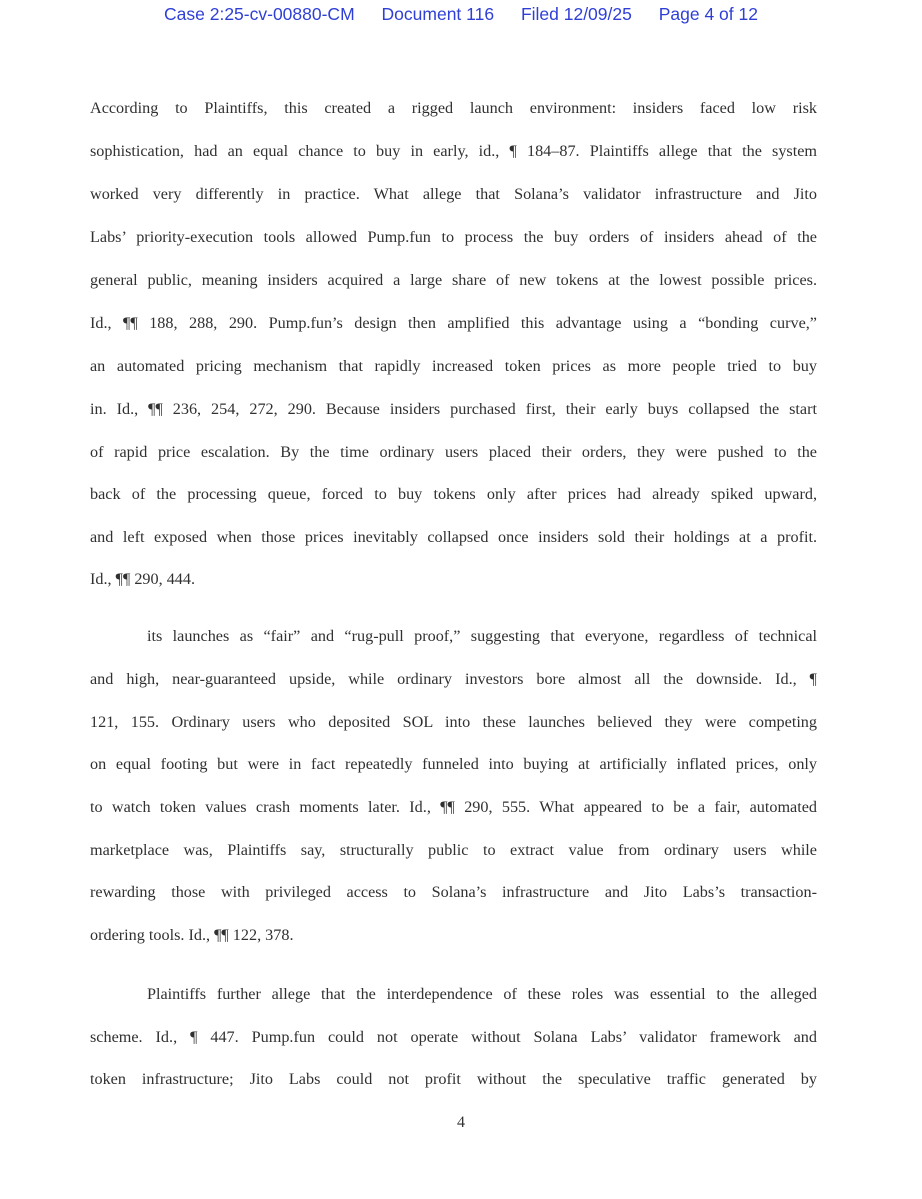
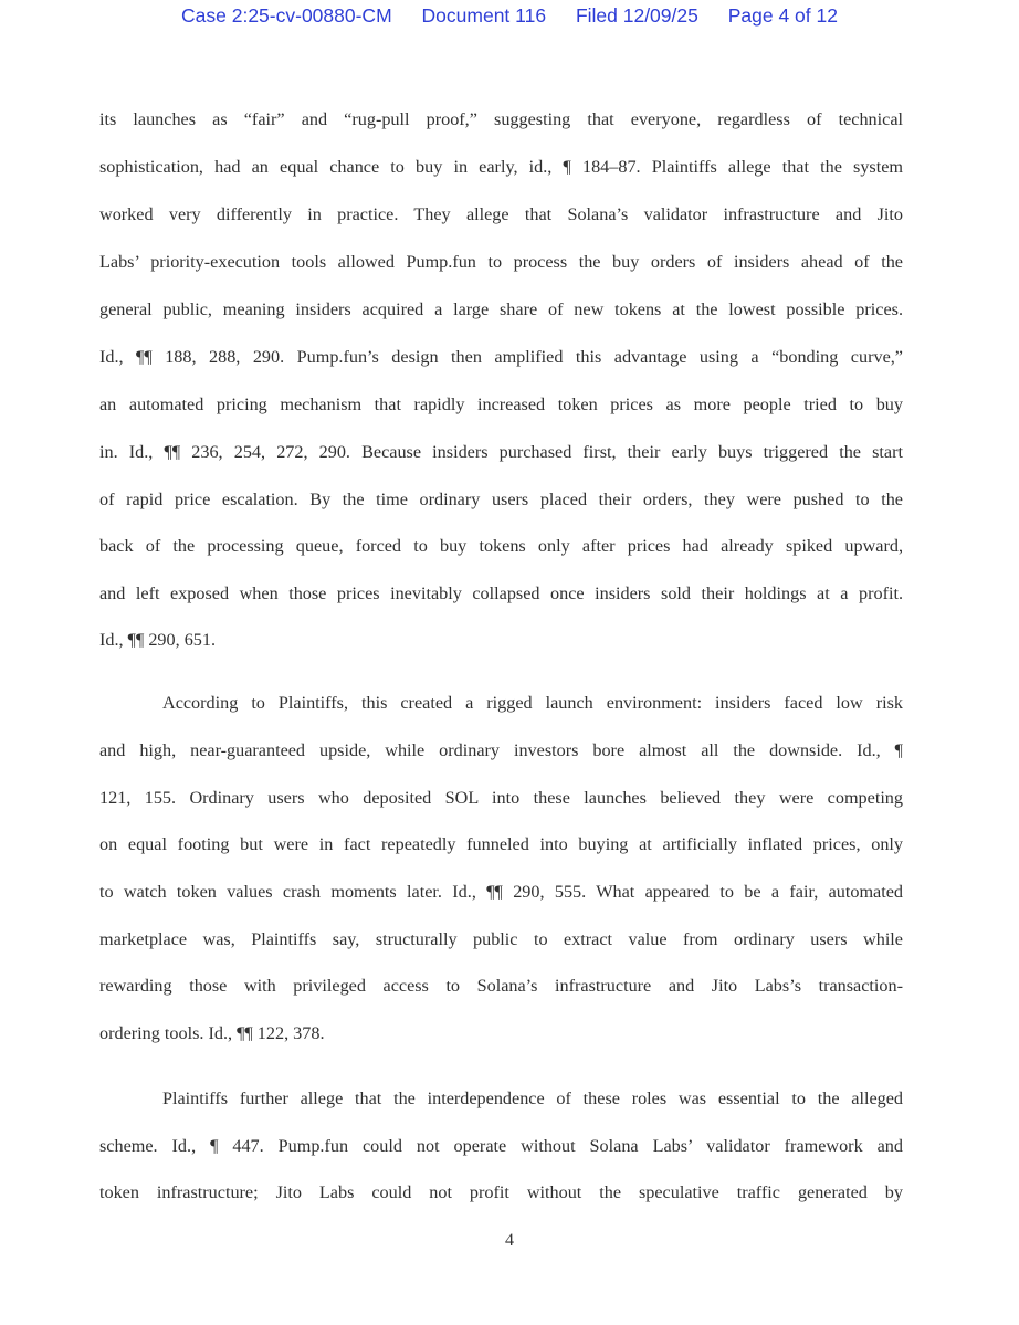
  Case 2:25-cv-00880-CM Document 116 Filed 12/09/25 Page 4 of 12
- According to Plaintiffs, this created a rigged launch environment: insiders faced low risk
+ its launches as “fair” and “rug-pull proof,” suggesting that everyone, regardless of technical
  sophistication, had an equal chance to buy in early, id., ¶ 184–87. Plaintiffs allege that the system
- worked very differently in practice. What allege that Solana’s validator infrastructure and Jito
+ worked very differently in practice. They allege that Solana’s validator infrastructure and Jito
  Labs’ priority-execution tools allowed Pump.fun to process the buy orders of insiders ahead of the
  general public, meaning insiders acquired a large share of new tokens at the lowest possible prices.
  Id., ¶¶ 188, 288, 290. Pump.fun’s design then amplified this advantage using a “bonding curve,”
  an automated pricing mechanism that rapidly increased token prices as more people tried to buy
- in. Id., ¶¶ 236, 254, 272, 290. Because insiders purchased first, their early buys collapsed the start
+ in. Id., ¶¶ 236, 254, 272, 290. Because insiders purchased first, their early buys triggered the start
  of rapid price escalation. By the time ordinary users placed their orders, they were pushed to the
  back of the processing queue, forced to buy tokens only after prices had already spiked upward,
  and left exposed when those prices inevitably collapsed once insiders sold their holdings at a profit.
- Id., ¶¶ 290, 444.
+ Id., ¶¶ 290, 651.
- its launches as “fair” and “rug-pull proof,” suggesting that everyone, regardless of technical
+ According to Plaintiffs, this created a rigged launch environment: insiders faced low risk
  and high, near-guaranteed upside, while ordinary investors bore almost all the downside. Id., ¶
  121, 155. Ordinary users who deposited SOL into these launches believed they were competing
  on equal footing but were in fact repeatedly funneled into buying at artificially inflated prices, only
  to watch token values crash moments later. Id., ¶¶ 290, 555. What appeared to be a fair, automated
  marketplace was, Plaintiffs say, structurally public to extract value from ordinary users while
  rewarding those with privileged access to Solana’s infrastructure and Jito Labs’s transaction-
  ordering tools. Id., ¶¶ 122, 378.
  Plaintiffs further allege that the interdependence of these roles was essential to the alleged
  scheme. Id., ¶ 447. Pump.fun could not operate without Solana Labs’ validator framework and
  token infrastructure; Jito Labs could not profit without the speculative traffic generated by
  4
